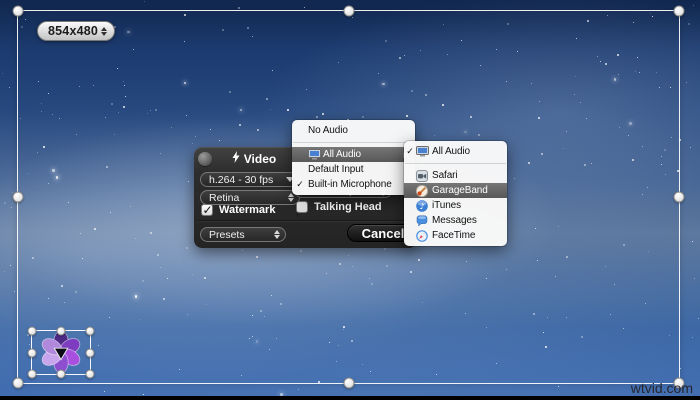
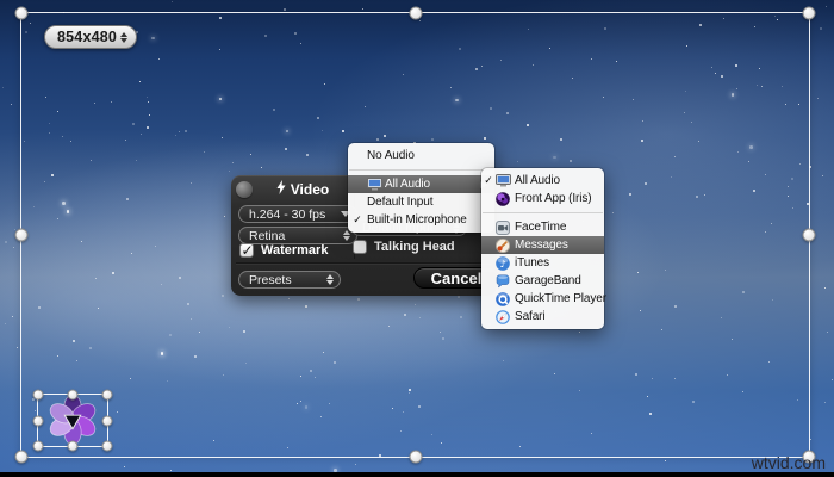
  854x480
  Video
  h.264 - 30 fps
  Retina
  Watermark
  Talking Head
  Presets
  Cancel
  No Audio
  All Audio
  Default Input
  ✓
  Built-in Microphone
  ✓
  All Audio
+ Front App (Iris)
- Safari
+ FaceTime
- GarageBand
+ Messages
  ♪
  iTunes
- Messages
+ GarageBand
+ QuickTime Player
- FaceTime
+ Safari
  wtvid.com
